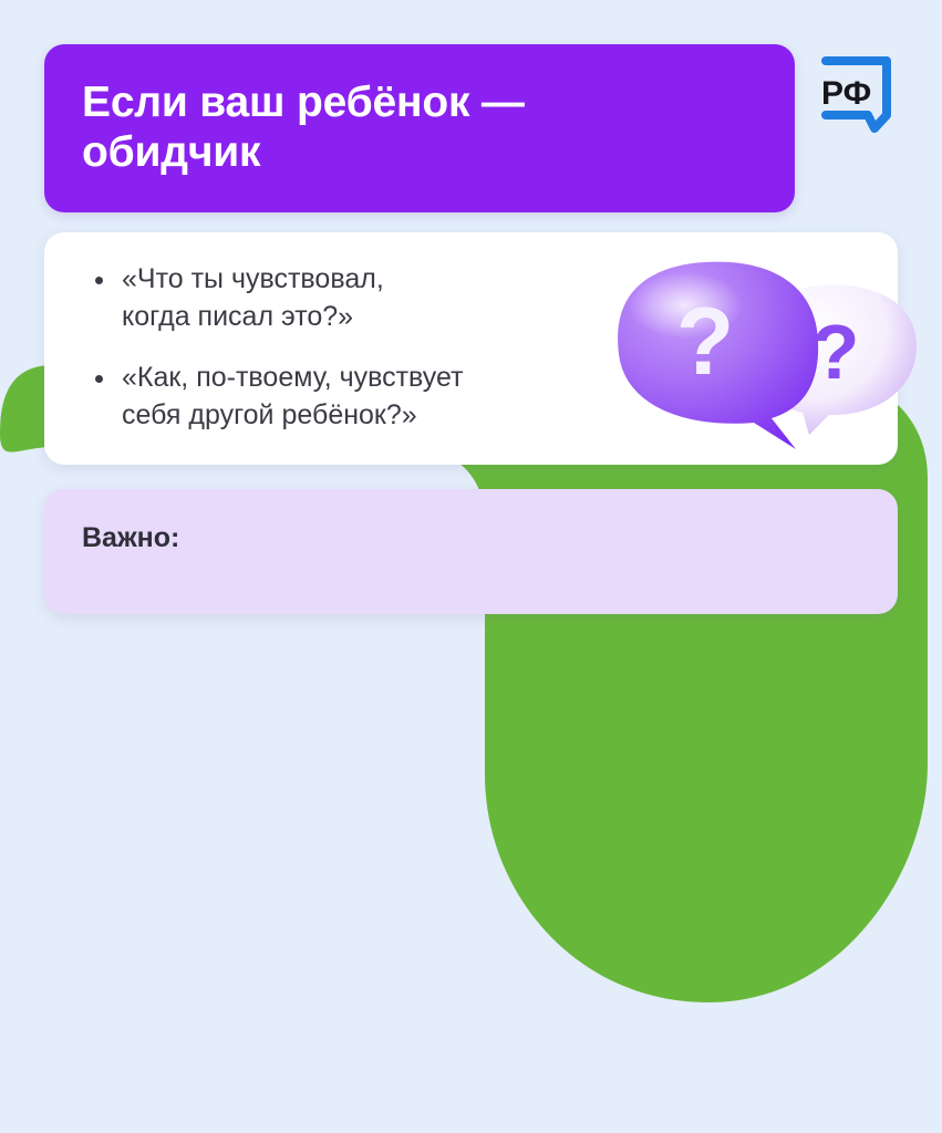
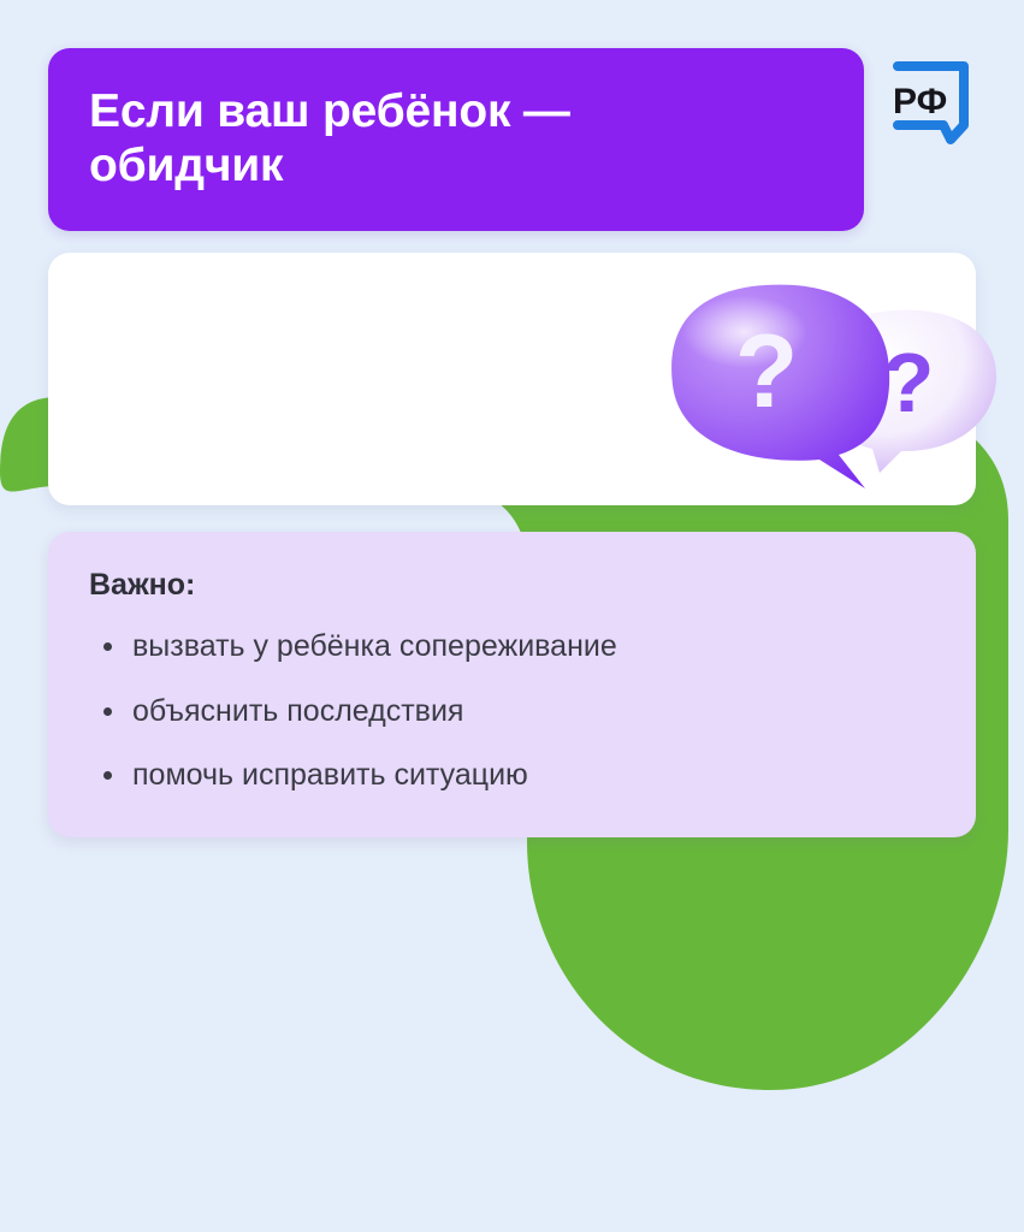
  Если ваш ребёнок —
  обидчик
  РФ
- «Что ты чувствовал,
- когда писал это?»
- «Как, по-твоему, чувствует
- себя другой ребёнок?»
  ?
  ?
  Важно:
+ вызвать у ребёнка сопереживание
+ объяснить последствия
+ помочь исправить ситуацию
